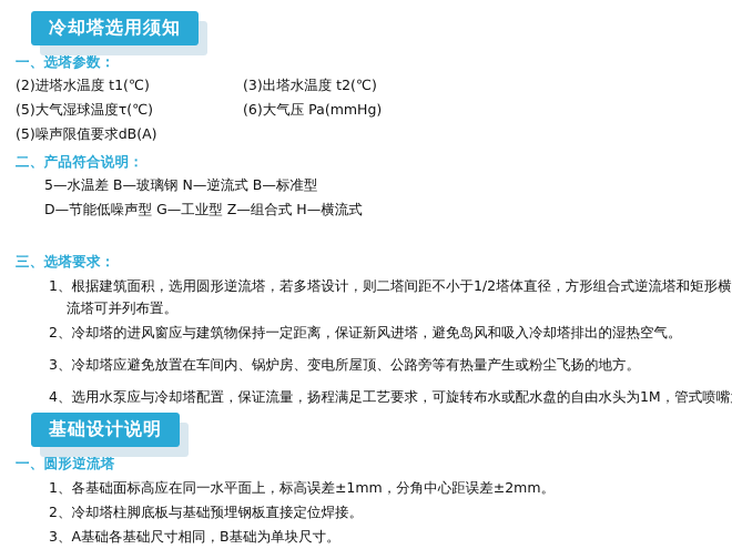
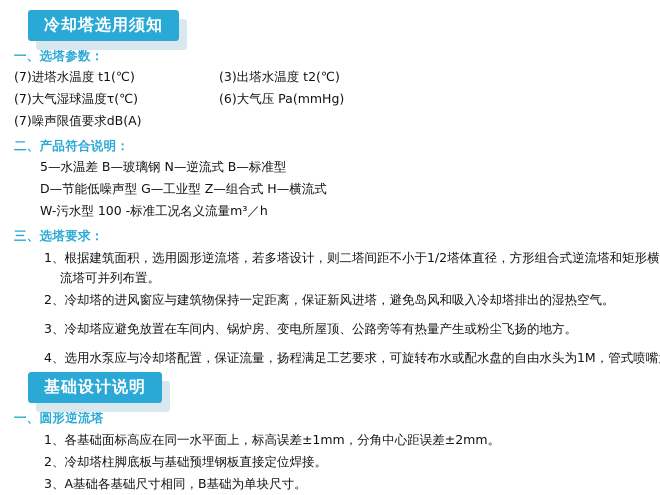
  冷却塔选用须知
  一、选塔参数：
- (2)进塔水温度 t1(℃)
+ (7)进塔水温度 t1(℃)
  (3)出塔水温度 t2(℃)
- (5)大气湿球温度τ(℃)
+ (7)大气湿球温度τ(℃)
  (6)大气压 Pa(mmHg)
- (5)噪声限值要求dB(A)
+ (7)噪声限值要求dB(A)
  二、产品符合说明：
  5—水温差 B—玻璃钢 N—逆流式 B—标准型
  D—节能低噪声型 G—工业型 Z—组合式 H—横流式
+ W-污水型 100 -标准工况名义流量m³／h
  三、选塔要求：
  1、根据建筑面积，选用圆形逆流塔，若多塔设计，则二塔间距不小于1/2塔体直径，方形组合式逆流塔和矩形横流塔可并列布置。
  2、冷却塔的进风窗应与建筑物保持一定距离，保证新风进塔，避免岛风和吸入冷却塔排出的湿热空气。
  3、冷却塔应避免放置在车间内、锅炉房、变电所屋顶、公路旁等有热量产生或粉尘飞扬的地方。
  4、选用水泵应与冷却塔配置，保证流量，扬程满足工艺要求，可旋转布水或配水盘的自由水头为1M，管式喷嘴
  基础设计说明
  一、圆形逆流塔
  1、各基础面标高应在同一水平面上，标高误差±1mm，分角中心距误差±2mm。
  2、冷却塔柱脚底板与基础预埋钢板直接定位焊接。
  3、A基础各基础尺寸相同，B基础为单块尺寸。
